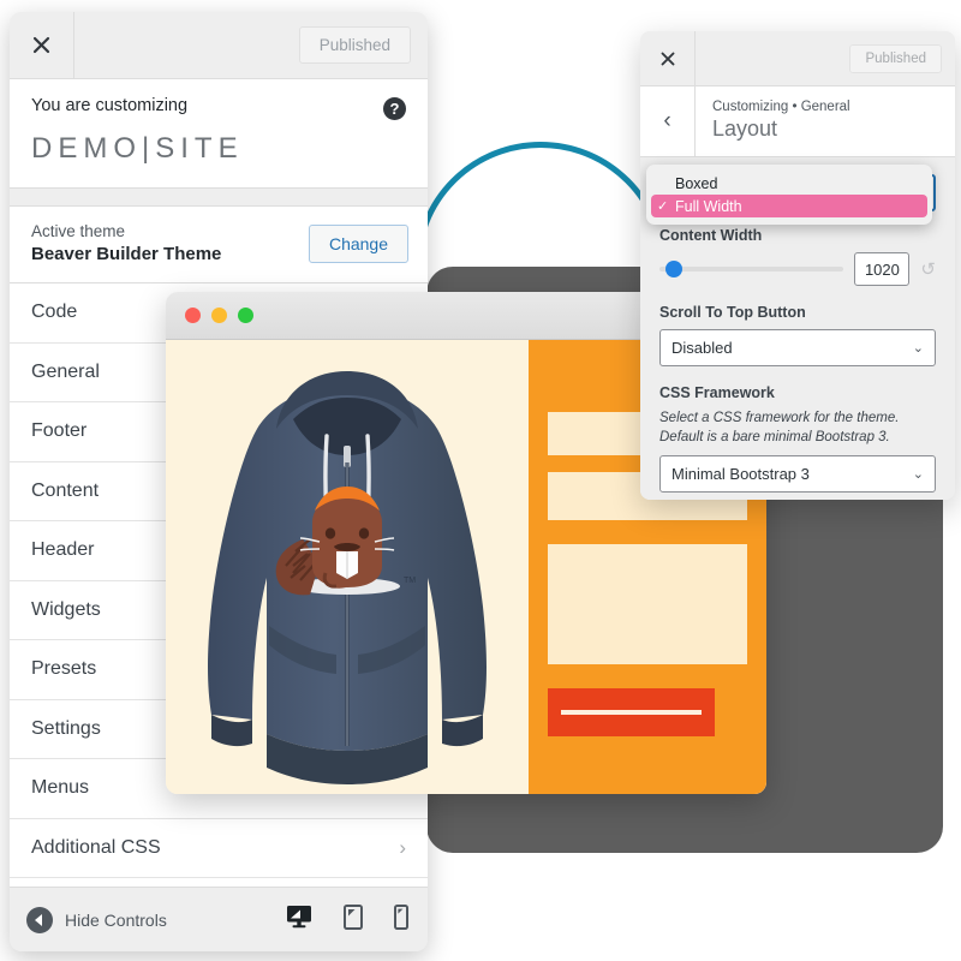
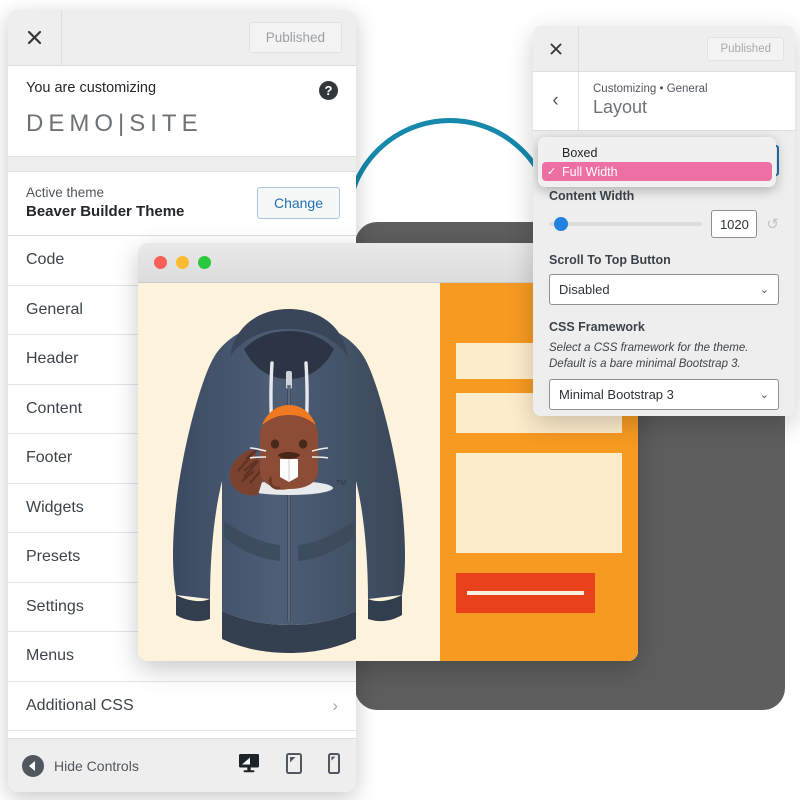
  Published
  You are customizing
  ?
  DEMO|SITE
  Active theme
  Beaver Builder Theme
  Change
  Code
  General
- Footer
+ Header
  Content
- Header
+ Footer
  Widgets
  Presets
  Settings
  Menus
  Additional CSS
  ›
  Hide Controls
  Published
  ‹
  Customizing • General
  Layout
  Boxed
  ✓
  Full Width
  Content Width
  1020
  ↺
  Scroll To Top Button
  Disabled
  ⌄
  CSS Framework
  Select a CSS framework for the theme. Default is a bare minimal Bootstrap 3.
  Minimal Bootstrap 3
  ⌄
